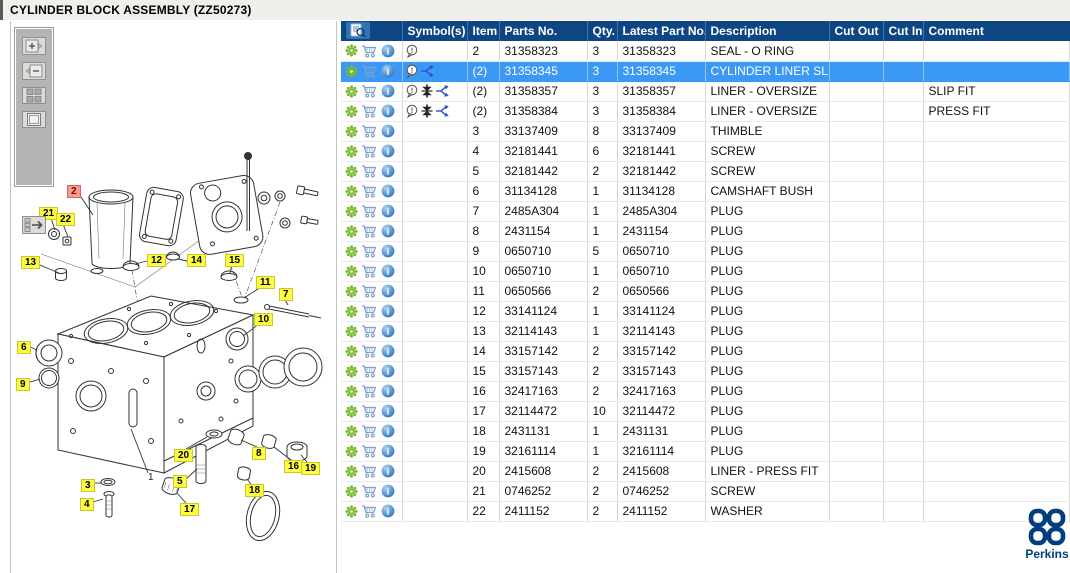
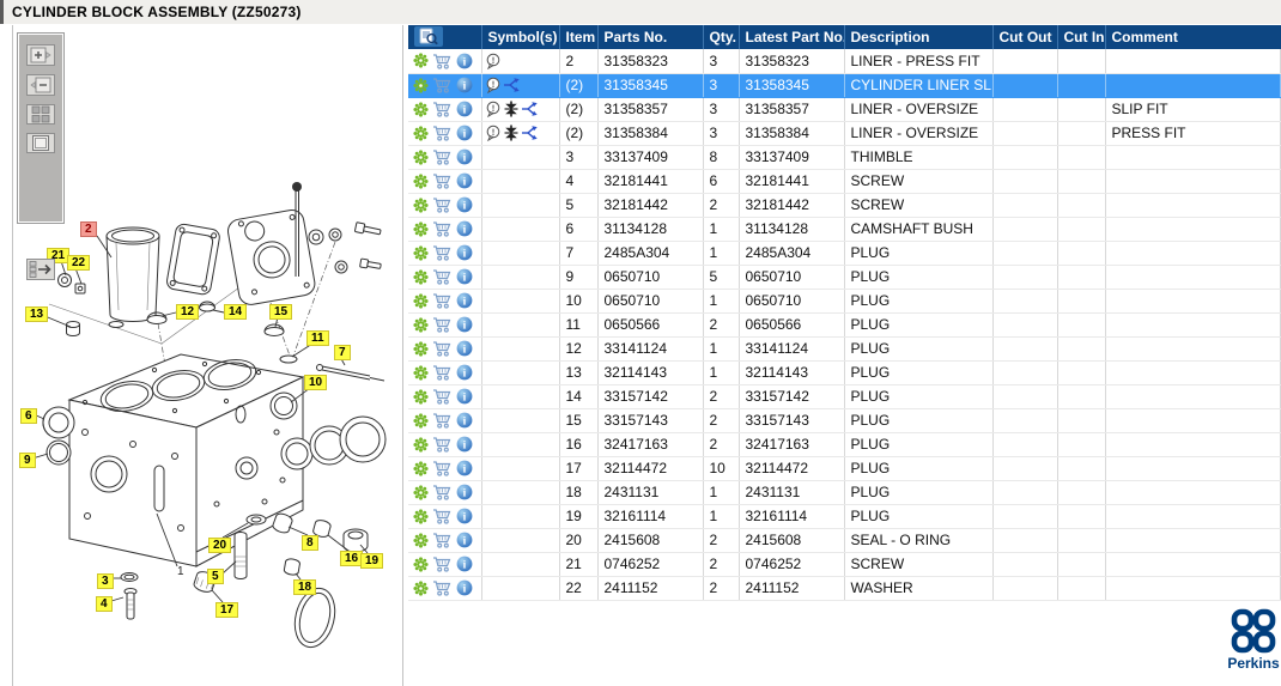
  CYLINDER BLOCK ASSEMBLY (ZZ50273)
  2
  21
  22
  13
  12
  14
  15
  11
  7
  10
  6
  9
  20
  8
  16
  19
  3
  5
  18
  4
  17
  1
  	Symbol(s)	Item	Parts No.	Qty.	Latest Part No	Description	Cut Out	Cut In	Comment
- i		2	31358323	3	31358323	SEAL - O RING
+ i		2	31358323	3	31358323	LINER - PRESS FIT
  i		(2)	31358345	3	31358345	CYLINDER LINER SL
  i		(2)	31358357	3	31358357	LINER - OVERSIZE			SLIP FIT
  i		(2)	31358384	3	31358384	LINER - OVERSIZE			PRESS FIT
  i		3	33137409	8	33137409	THIMBLE
  i		4	32181441	6	32181441	SCREW
  i		5	32181442	2	32181442	SCREW
  i		6	31134128	1	31134128	CAMSHAFT BUSH
  i		7	2485A304	1	2485A304	PLUG
- i		8	2431154	1	2431154	PLUG
  i		9	0650710	5	0650710	PLUG
  i		10	0650710	1	0650710	PLUG
  i		11	0650566	2	0650566	PLUG
  i		12	33141124	1	33141124	PLUG
  i		13	32114143	1	32114143	PLUG
  i		14	33157142	2	33157142	PLUG
  i		15	33157143	2	33157143	PLUG
  i		16	32417163	2	32417163	PLUG
  i		17	32114472	10	32114472	PLUG
  i		18	2431131	1	2431131	PLUG
  i		19	32161114	1	32161114	PLUG
- i		20	2415608	2	2415608	LINER - PRESS FIT
+ i		20	2415608	2	2415608	SEAL - O RING
  i		21	0746252	2	0746252	SCREW
  i		22	2411152	2	2411152	WASHER
  Perkins
